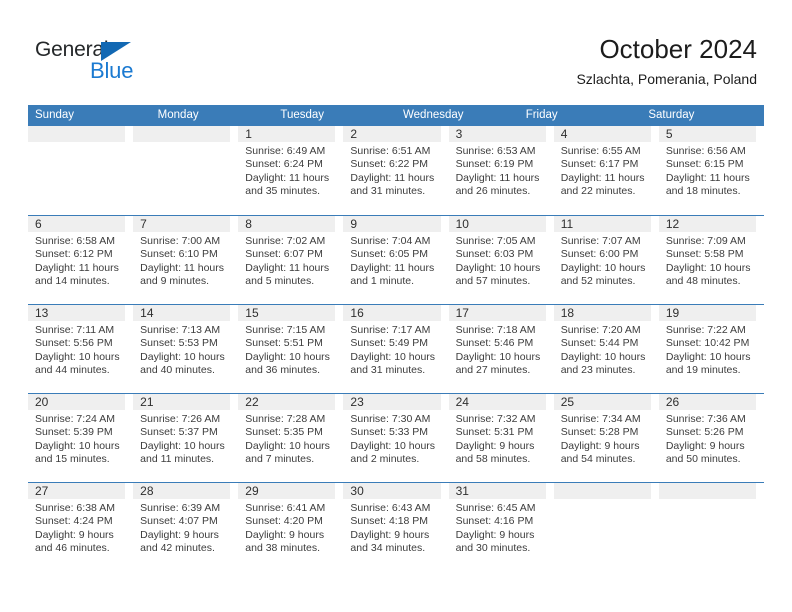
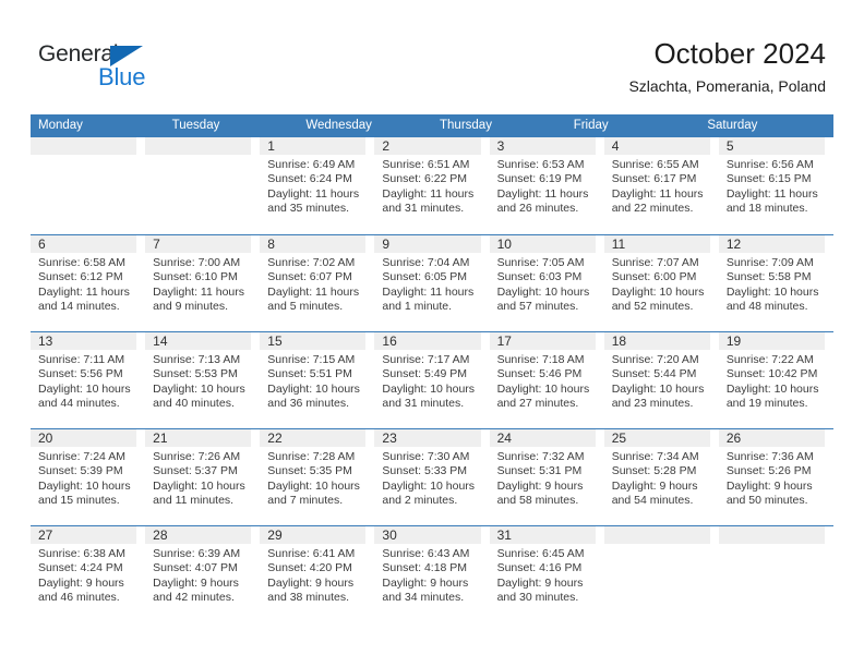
  General
  Blue
  October 2024
  Szlachta, Pomerania, Poland
- Sunday
  Monday
  Tuesday
  Wednesday
+ Thursday
  Friday
  Saturday
  1
  Sunrise: 6:49 AM
  Sunset: 6:24 PM
  Daylight: 11 hours
  and 35 minutes.
  2
  Sunrise: 6:51 AM
  Sunset: 6:22 PM
  Daylight: 11 hours
  and 31 minutes.
  3
  Sunrise: 6:53 AM
  Sunset: 6:19 PM
  Daylight: 11 hours
  and 26 minutes.
  4
  Sunrise: 6:55 AM
  Sunset: 6:17 PM
  Daylight: 11 hours
  and 22 minutes.
  5
  Sunrise: 6:56 AM
  Sunset: 6:15 PM
  Daylight: 11 hours
  and 18 minutes.
  6
  Sunrise: 6:58 AM
  Sunset: 6:12 PM
  Daylight: 11 hours
  and 14 minutes.
  7
  Sunrise: 7:00 AM
  Sunset: 6:10 PM
  Daylight: 11 hours
  and 9 minutes.
  8
  Sunrise: 7:02 AM
  Sunset: 6:07 PM
  Daylight: 11 hours
  and 5 minutes.
  9
  Sunrise: 7:04 AM
  Sunset: 6:05 PM
  Daylight: 11 hours
  and 1 minute.
  10
  Sunrise: 7:05 AM
  Sunset: 6:03 PM
  Daylight: 10 hours
  and 57 minutes.
  11
  Sunrise: 7:07 AM
  Sunset: 6:00 PM
  Daylight: 10 hours
  and 52 minutes.
  12
  Sunrise: 7:09 AM
  Sunset: 5:58 PM
  Daylight: 10 hours
  and 48 minutes.
  13
  Sunrise: 7:11 AM
  Sunset: 5:56 PM
  Daylight: 10 hours
  and 44 minutes.
  14
  Sunrise: 7:13 AM
  Sunset: 5:53 PM
  Daylight: 10 hours
  and 40 minutes.
  15
  Sunrise: 7:15 AM
  Sunset: 5:51 PM
  Daylight: 10 hours
  and 36 minutes.
  16
  Sunrise: 7:17 AM
  Sunset: 5:49 PM
  Daylight: 10 hours
  and 31 minutes.
  17
  Sunrise: 7:18 AM
  Sunset: 5:46 PM
  Daylight: 10 hours
  and 27 minutes.
  18
  Sunrise: 7:20 AM
  Sunset: 5:44 PM
  Daylight: 10 hours
  and 23 minutes.
  19
  Sunrise: 7:22 AM
  Sunset: 10:42 PM
  Daylight: 10 hours
  and 19 minutes.
  20
  Sunrise: 7:24 AM
  Sunset: 5:39 PM
  Daylight: 10 hours
  and 15 minutes.
  21
  Sunrise: 7:26 AM
  Sunset: 5:37 PM
  Daylight: 10 hours
  and 11 minutes.
  22
  Sunrise: 7:28 AM
  Sunset: 5:35 PM
  Daylight: 10 hours
  and 7 minutes.
  23
  Sunrise: 7:30 AM
  Sunset: 5:33 PM
  Daylight: 10 hours
  and 2 minutes.
  24
  Sunrise: 7:32 AM
  Sunset: 5:31 PM
  Daylight: 9 hours
  and 58 minutes.
  25
  Sunrise: 7:34 AM
  Sunset: 5:28 PM
  Daylight: 9 hours
  and 54 minutes.
  26
  Sunrise: 7:36 AM
  Sunset: 5:26 PM
  Daylight: 9 hours
  and 50 minutes.
  27
  Sunrise: 6:38 AM
  Sunset: 4:24 PM
  Daylight: 9 hours
  and 46 minutes.
  28
  Sunrise: 6:39 AM
  Sunset: 4:07 PM
  Daylight: 9 hours
  and 42 minutes.
  29
  Sunrise: 6:41 AM
  Sunset: 4:20 PM
  Daylight: 9 hours
  and 38 minutes.
  30
  Sunrise: 6:43 AM
  Sunset: 4:18 PM
  Daylight: 9 hours
  and 34 minutes.
  31
  Sunrise: 6:45 AM
  Sunset: 4:16 PM
  Daylight: 9 hours
  and 30 minutes.
